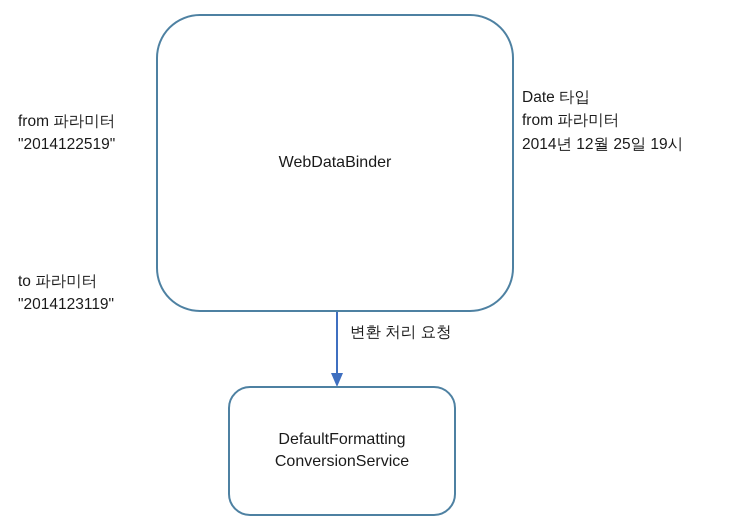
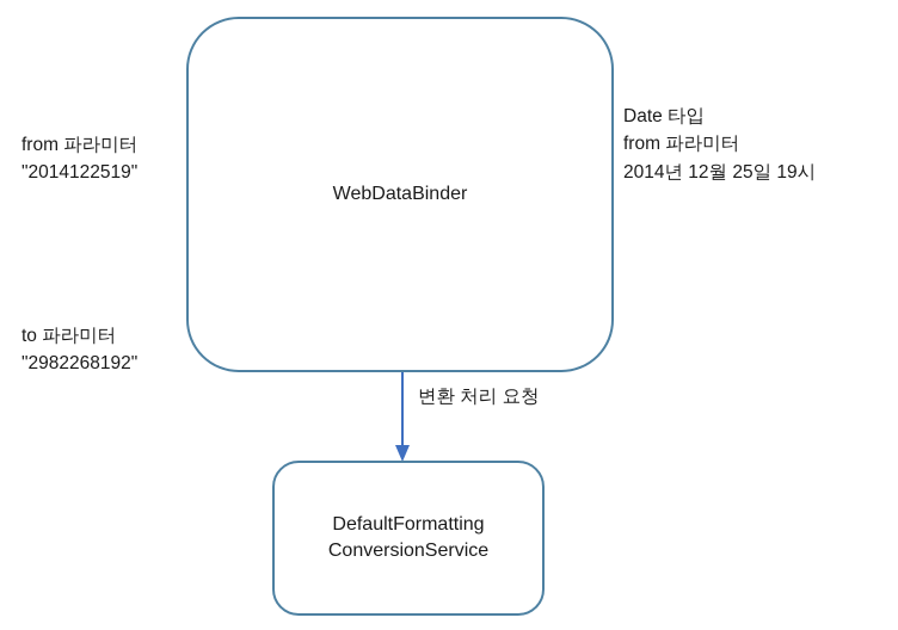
  WebDataBinder
  from 파라미터
  "2014122519"
  to 파라미터
- "2014123119"
+ "2982268192"
  Date 타입
  from 파라미터
  2014년 12월 25일 19시
  변환 처리 요청
  DefaultFormatting
  ConversionService
